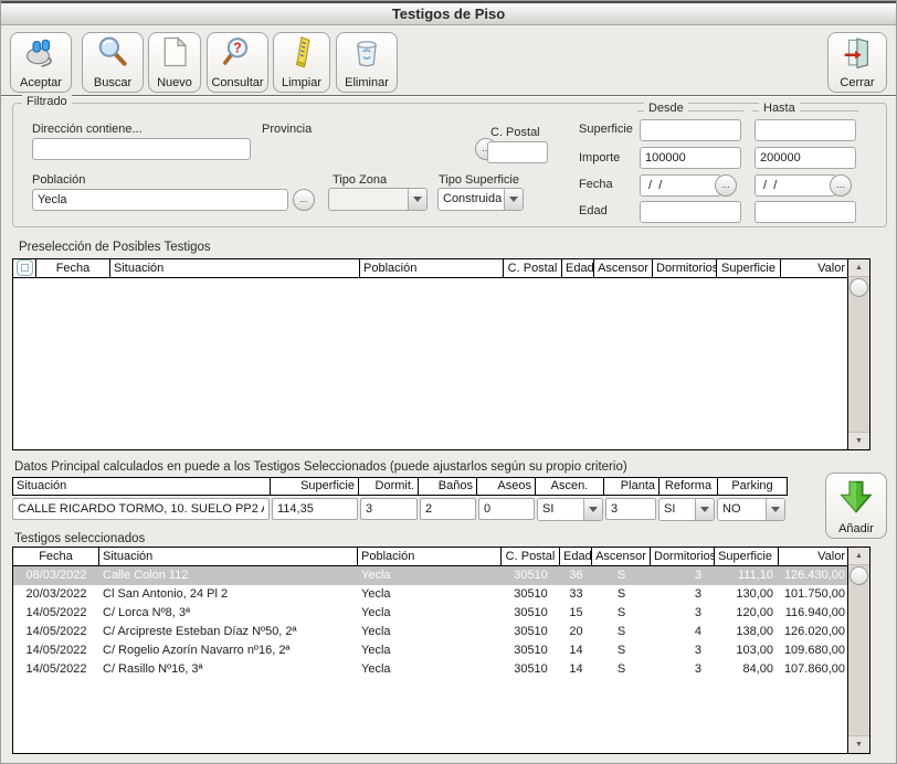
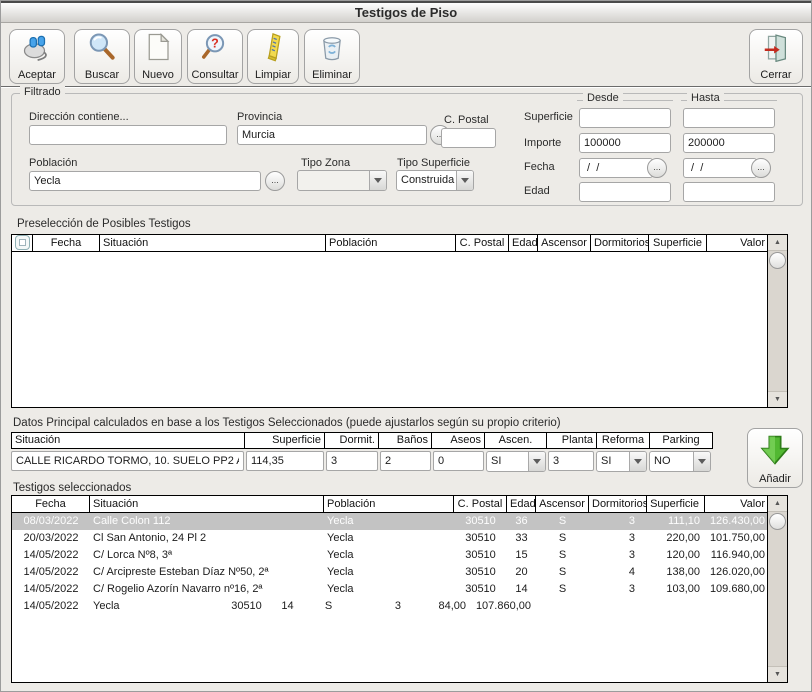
  Testigos de Piso
  Aceptar
  Buscar
  Nuevo
  ?
  Consultar
  Limpiar
  Eliminar
  Cerrar
  Filtrado
  Dirección contiene...
  Provincia
+ Murcia
  C. Postal
  Población
  Yecla
  ...
  Tipo Zona
  Tipo Superficie
  Construida
  Desde
  Hasta
  Superficie
  Importe
  100000
  200000
  Fecha
  / /
  ...
  / /
  ...
  Edad
  Preselección de Posibles Testigos
  Fecha
  Situación
  Población
  C. Postal
  Edad
  Ascensor
  Dormitorios
  Superficie
  Valor
- Datos Principal calculados en puede a los Testigos Seleccionados (puede ajustarlos según su propio criterio)
+ Datos Principal calculados en base a los Testigos Seleccionados (puede ajustarlos según su propio criterio)
  Situación
  Superficie
  Dormit.
  Baños
  Aseos
  Ascen.
  Planta
  Reforma
  Parking
  CALLE RICARDO TORMO, 10. SUELO PP2
  114,35
  3
  2
  0
  SI
  3
  SI
  NO
  Añadir
  Testigos seleccionados
  Fecha
  Situación
  Población
  C. Postal
  Edad
  Ascensor
  Dormitorios
  Superficie
  Valor
  08/03/2022
  Calle Colon 112
  Yecla
  30510
  36
  S
  3
  111,10
  126.430,00
  20/03/2022
  Cl San Antonio, 24 Pl 2
  Yecla
  30510
  33
  S
  3
- 130,00
+ 220,00
  101.750,00
  14/05/2022
  C/ Lorca Nº8, 3ª
  Yecla
  30510
  15
  S
  3
  120,00
  116.940,00
  14/05/2022
  C/ Arcipreste Esteban Díaz Nº50, 2ª
  Yecla
  30510
  20
  S
  4
  138,00
  126.020,00
  14/05/2022
  C/ Rogelio Azorín Navarro nº16, 2ª
  Yecla
  30510
  14
  S
  3
  103,00
  109.680,00
  14/05/2022
- C/ Rasillo Nº16, 3ª
  Yecla
  30510
  14
  S
  3
  84,00
  107.860,00
